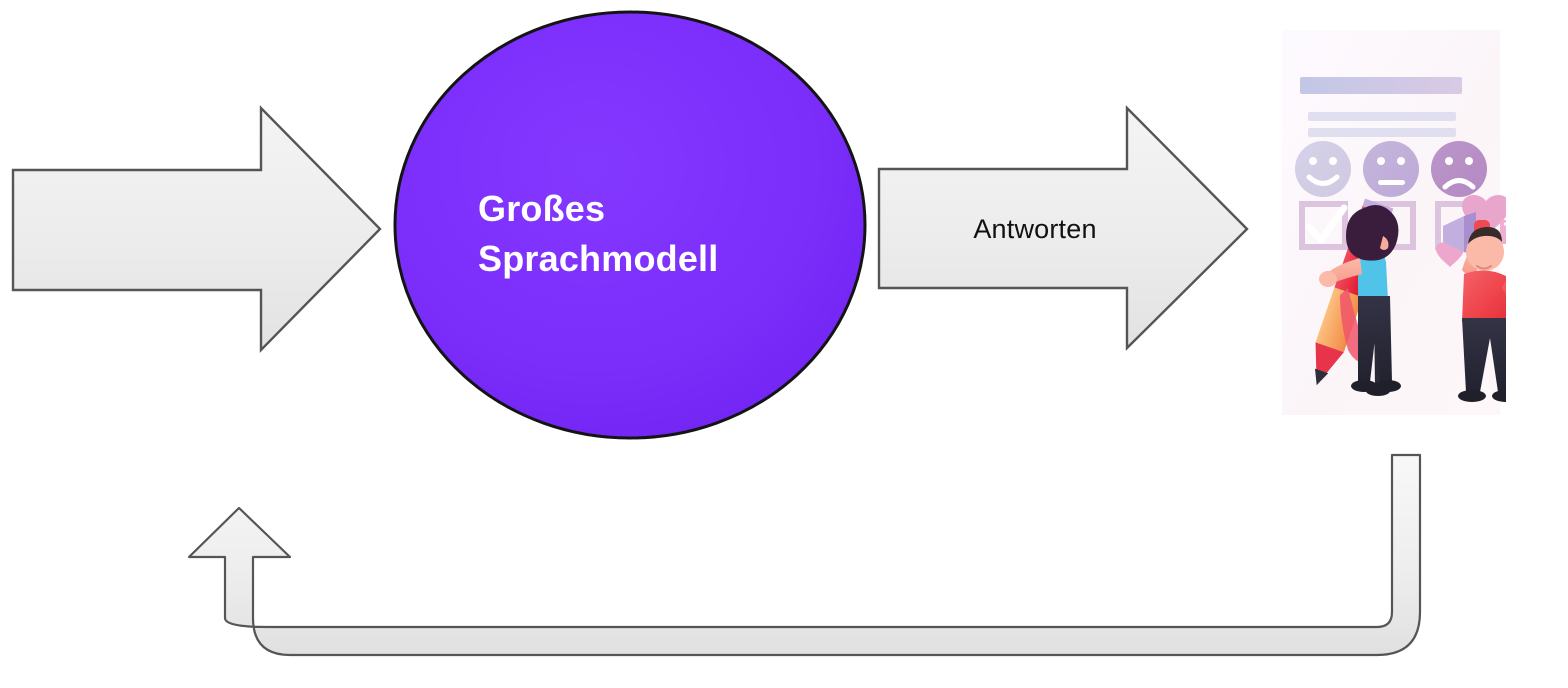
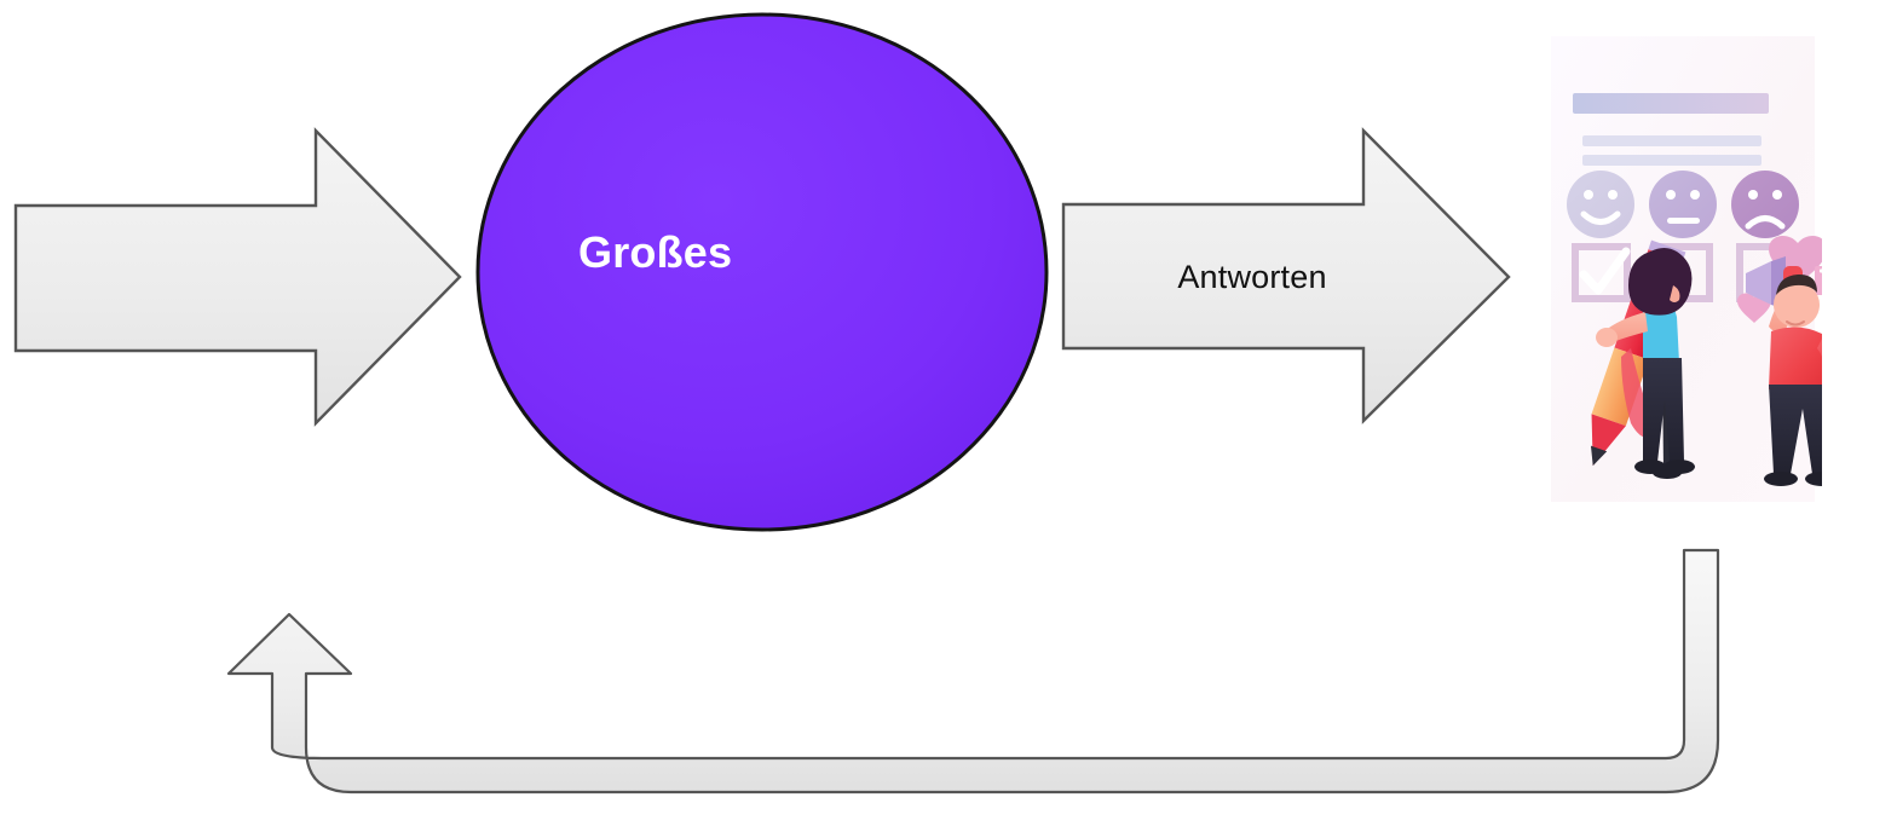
  Großes
- Sprachmodell
  Antworten
